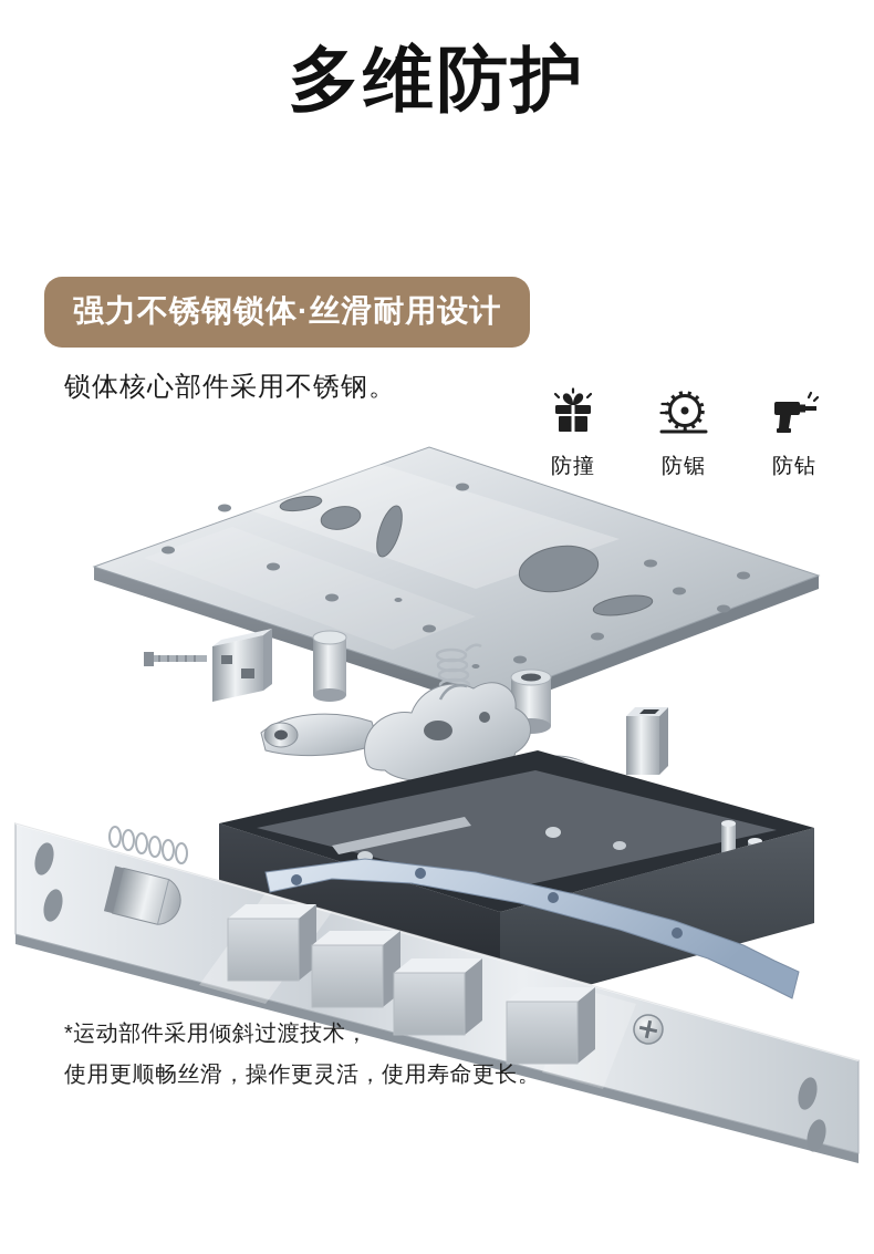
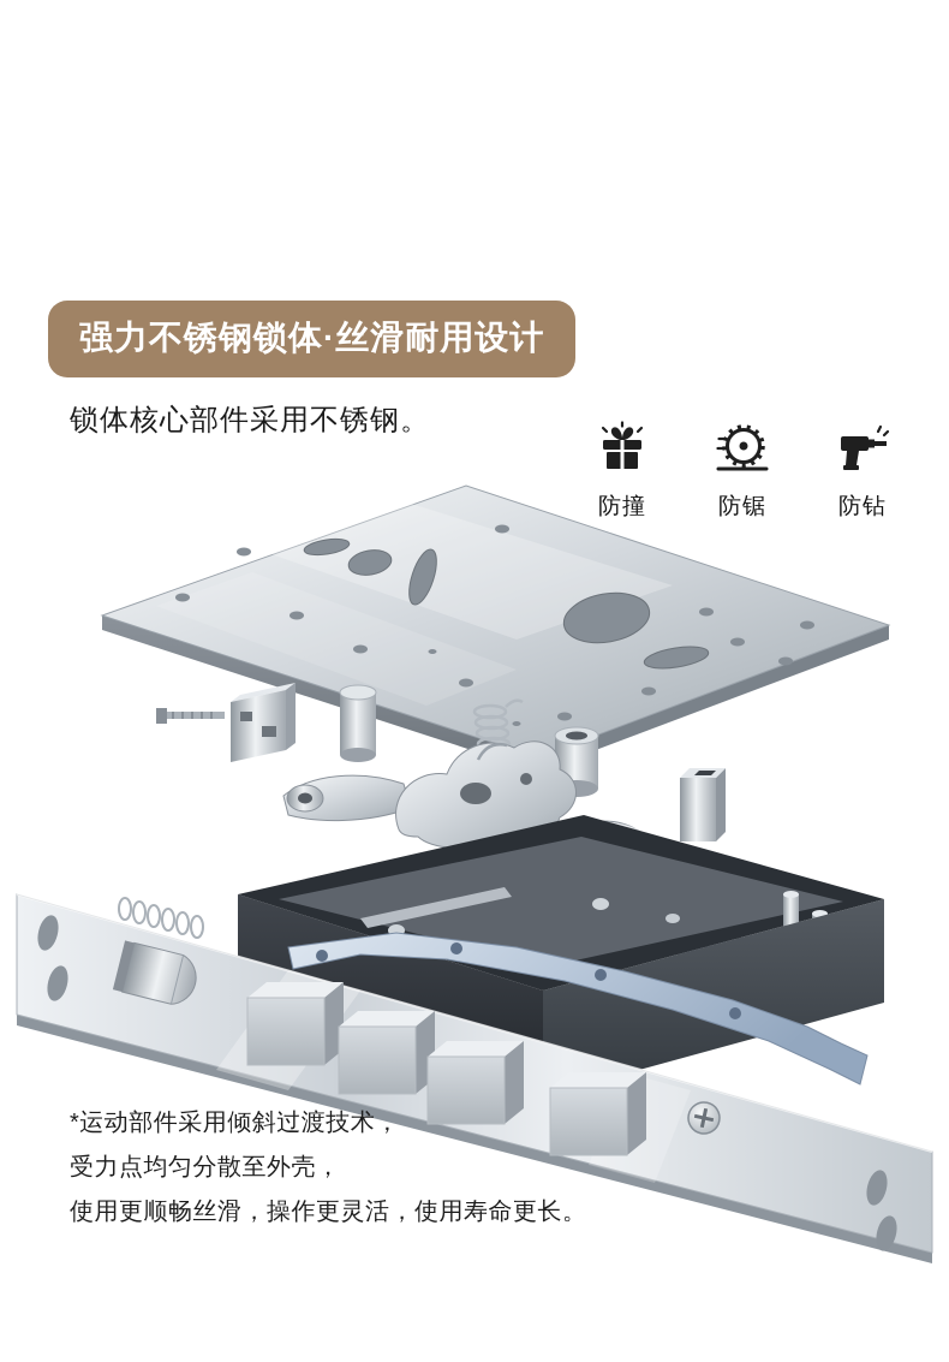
- 多维防护
  强力不锈钢锁体·丝滑耐用设计
  锁体核心部件采用不锈钢。
  防撞
  防锯
  防钻
  *运动部件采用倾斜过渡技术，
+ 受力点均匀分散至外壳，
  使用更顺畅丝滑，操作更灵活，使用寿命更长。
